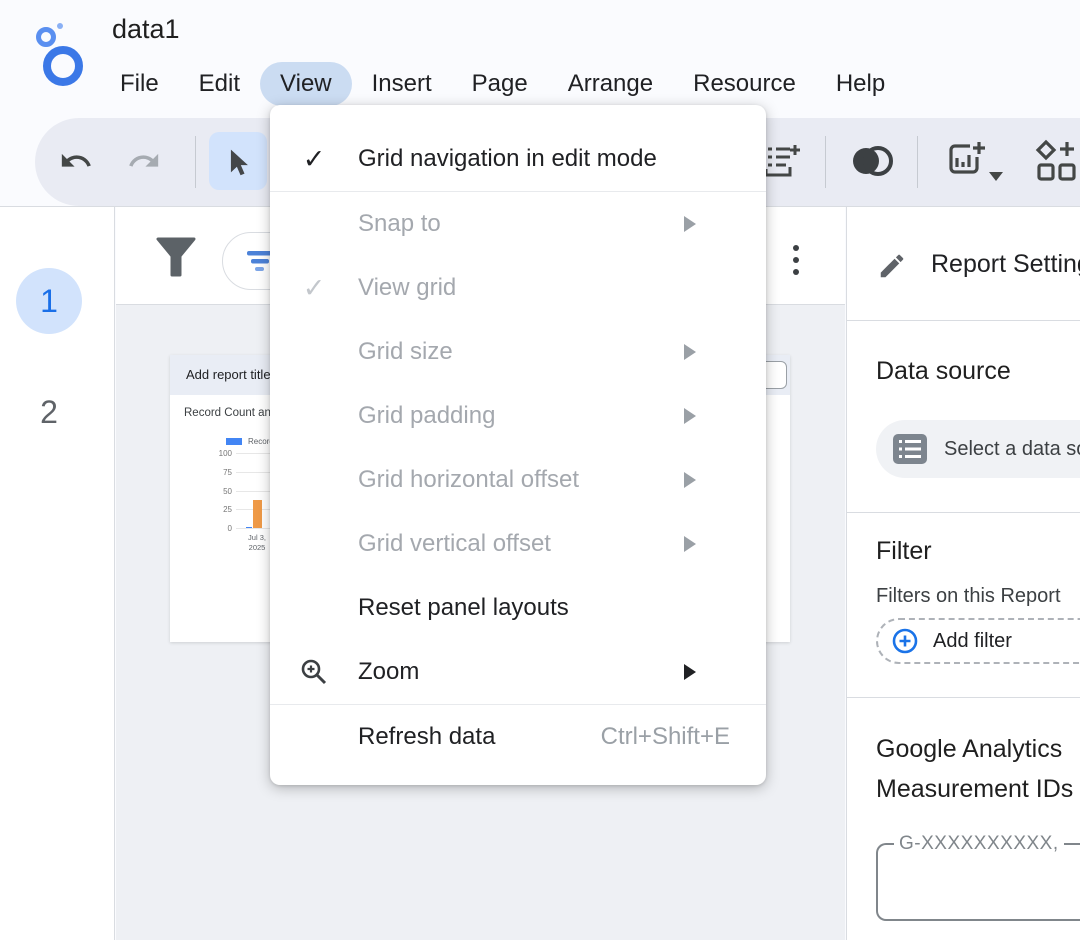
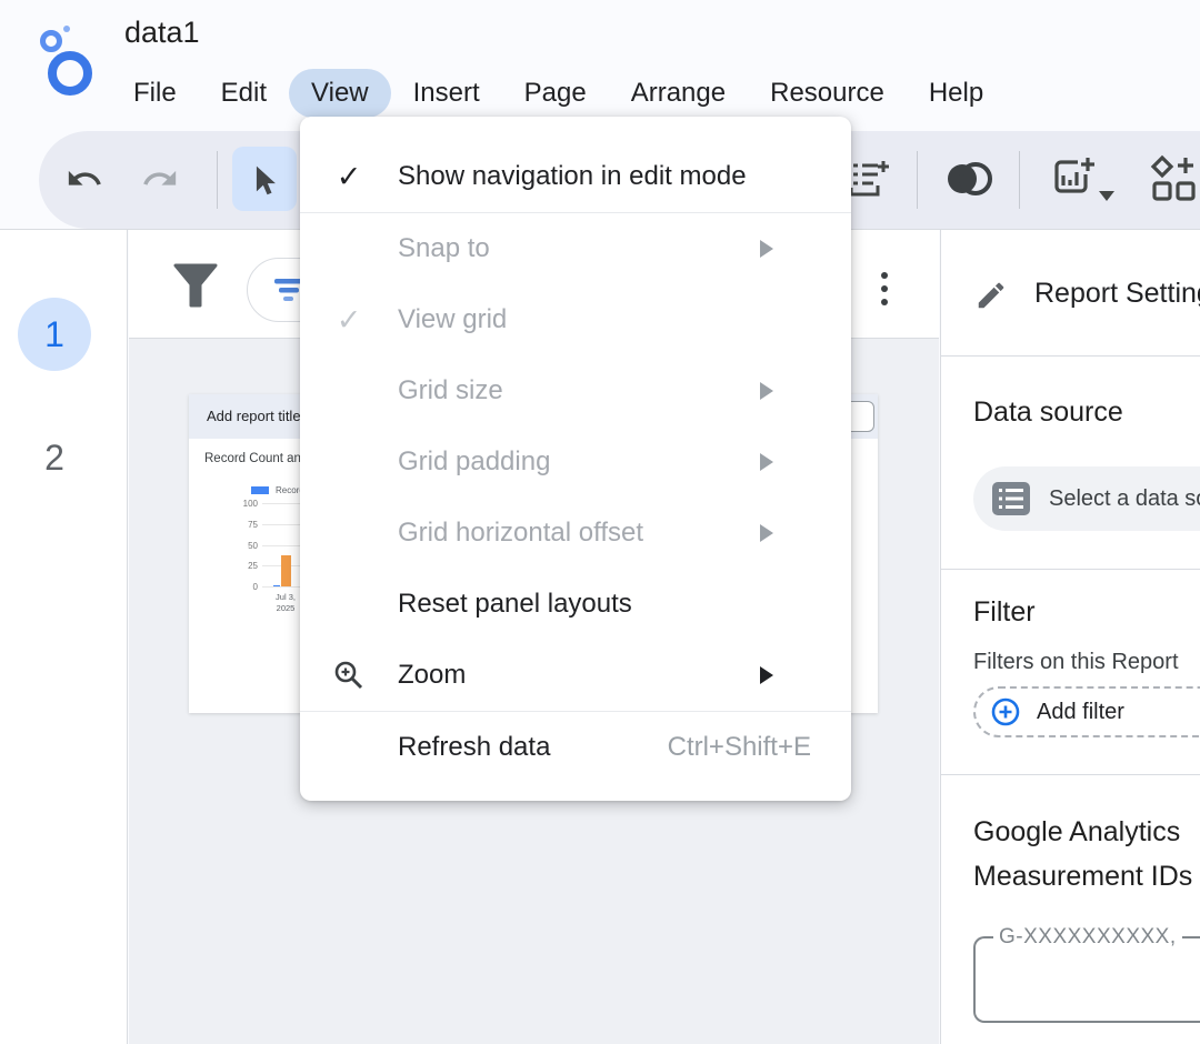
  data1
  File
  Edit
  View
  Insert
  Page
  Arrange
  Resource
  Help
  1
  2
  Add report title
  Record Count an
  0
  25
  50
  75
  100
  Jul 3,
  2025
  Report Settin
  Data source
  Select a data s
  Filter
  Filters on this Report
  Add filter
  Google Analytics
  Measurement IDs
  G-XXXXXXXXXX,
  ✓
- Grid navigation in edit mode
+ Show navigation in edit mode
  Snap to
  ✓
  View grid
  Grid size
  Grid padding
  Grid horizontal offset
- Grid vertical offset
  Reset panel layouts
  Zoom
  Refresh data
  Ctrl+Shift+E
